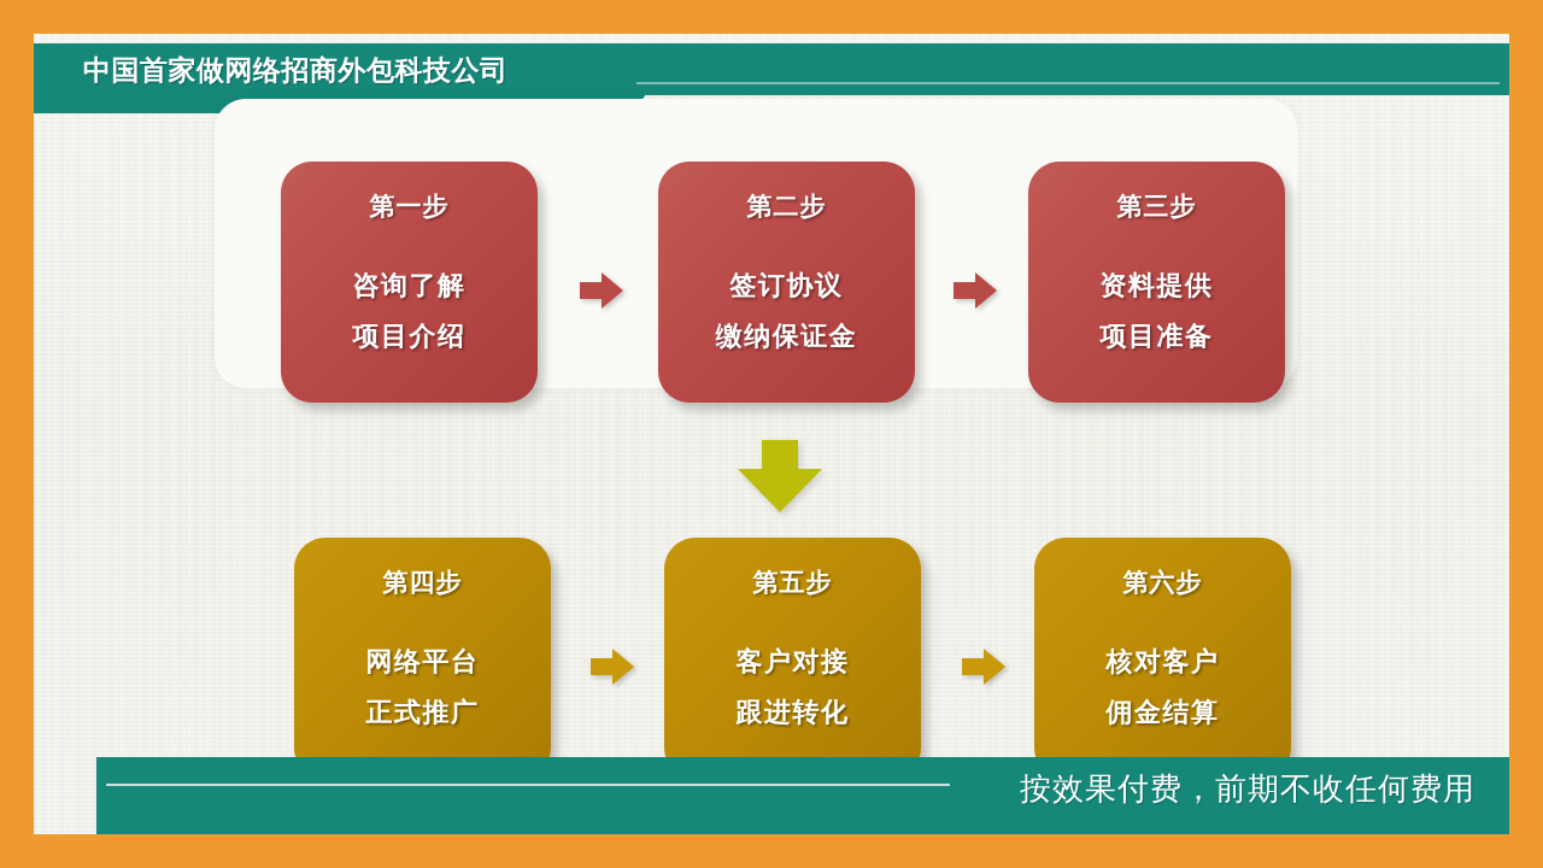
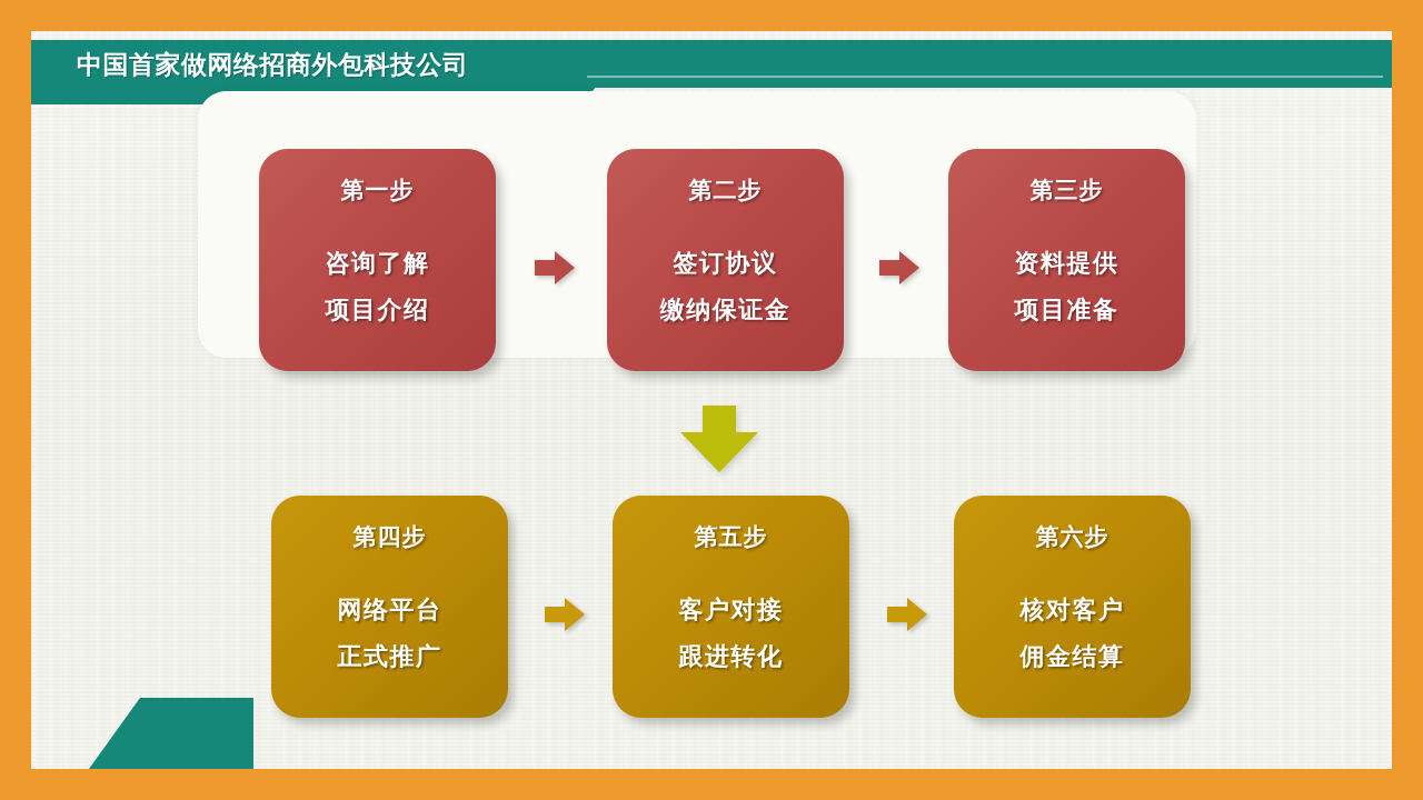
  中国首家做网络招商外包科技公司
  第一步
  咨询了解
  项目介绍
  第二步
  签订协议
  缴纳保证金
  第三步
  资料提供
  项目准备
  第四步
  网络平台
  正式推广
  第五步
  客户对接
  跟进转化
  第六步
  核对客户
  佣金结算
- 按效果付费，前期不收任何费用
